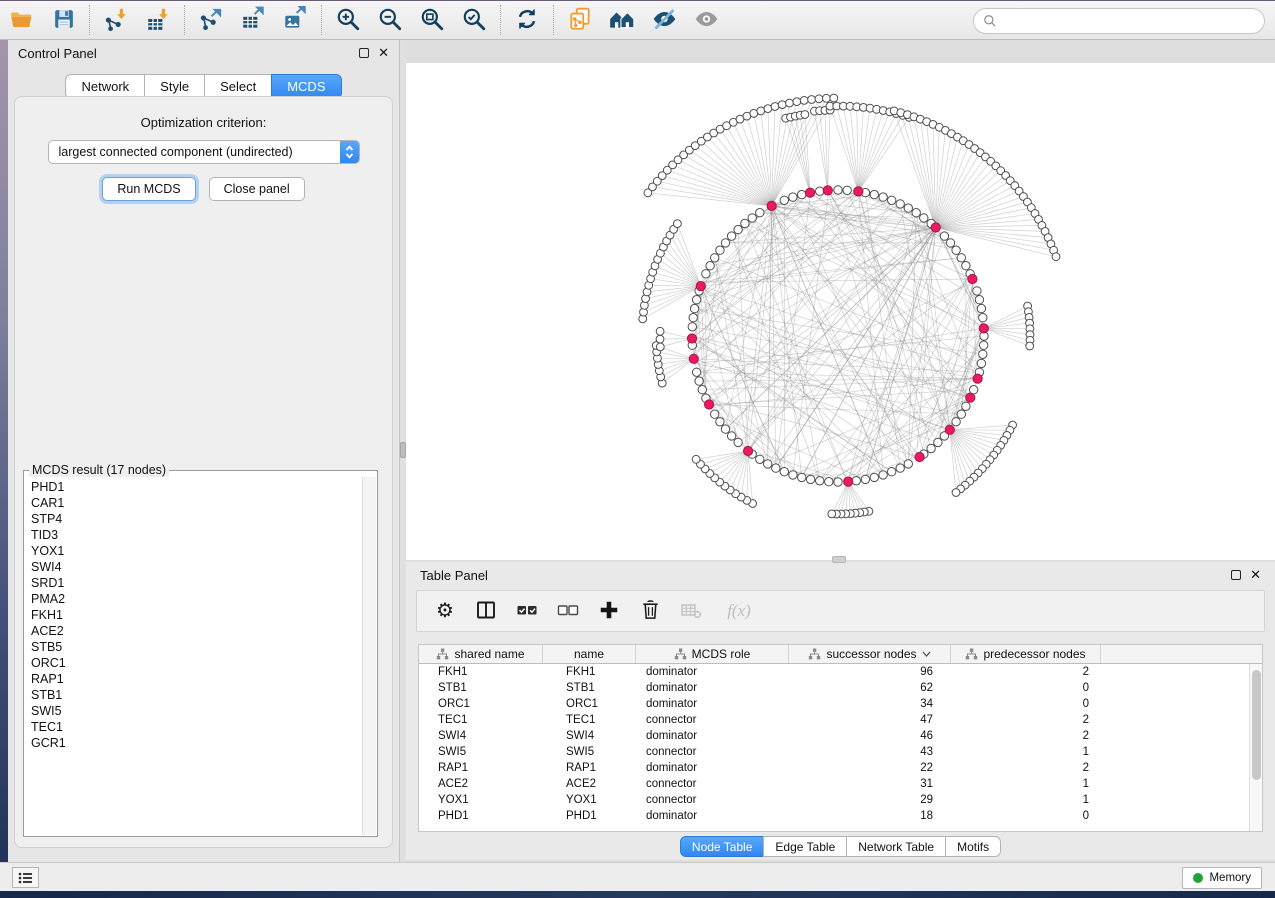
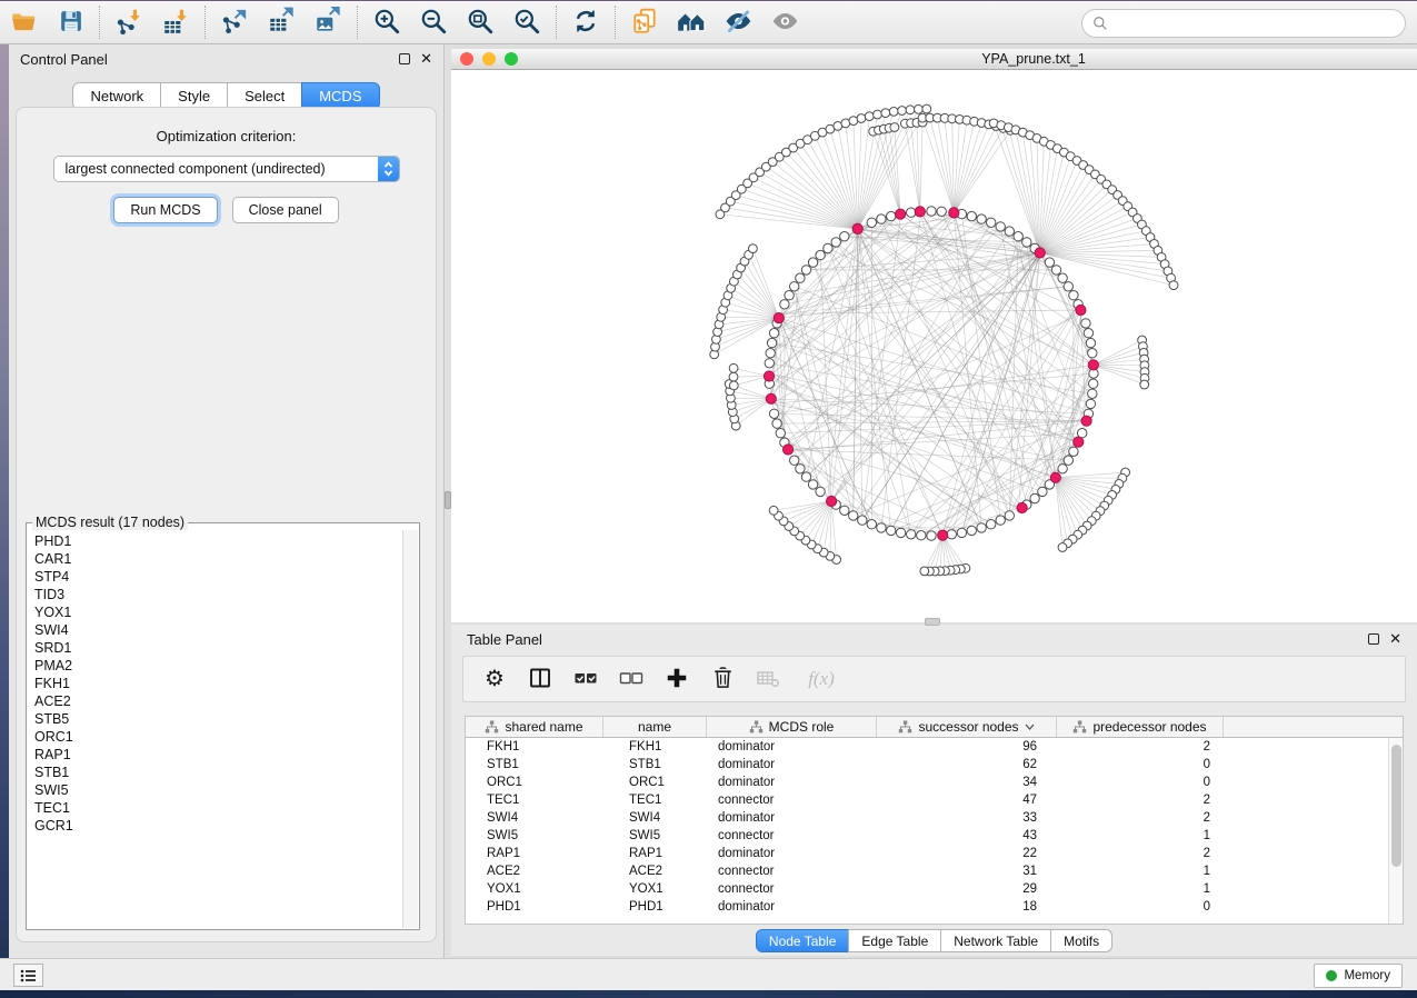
  Control Panel
  ✕
  Network
  Style
  Select
  MCDS
  Optimization criterion:
  largest connected component (undirected)
  Run MCDS
  Close panel
  MCDS result (17 nodes)
  PHD1
  CAR1
  STP4
  TID3
  YOX1
  SWI4
  SRD1
  PMA2
  FKH1
  ACE2
  STB5
  ORC1
  RAP1
  STB1
  SWI5
  TEC1
  GCR1
+ YPA_prune.txt_1
  Table Panel
  ✕
  ⚙
  f(x)
  shared name
  name
  MCDS role
  successor nodes
  predecessor nodes
  FKH1
  FKH1
  dominator
  96
  2
  STB1
  STB1
  dominator
  62
  0
  ORC1
  ORC1
  dominator
  34
  0
  TEC1
  TEC1
  connector
  47
  2
  SWI4
  SWI4
  dominator
- 46
+ 33
  2
  SWI5
  SWI5
  connector
  43
  1
  RAP1
  RAP1
  dominator
  22
  2
  ACE2
  ACE2
  connector
  31
  1
  YOX1
  YOX1
  connector
  29
  1
  PHD1
  PHD1
  dominator
  18
  0
  Node Table
  Edge Table
  Network Table
  Motifs
  Memory
